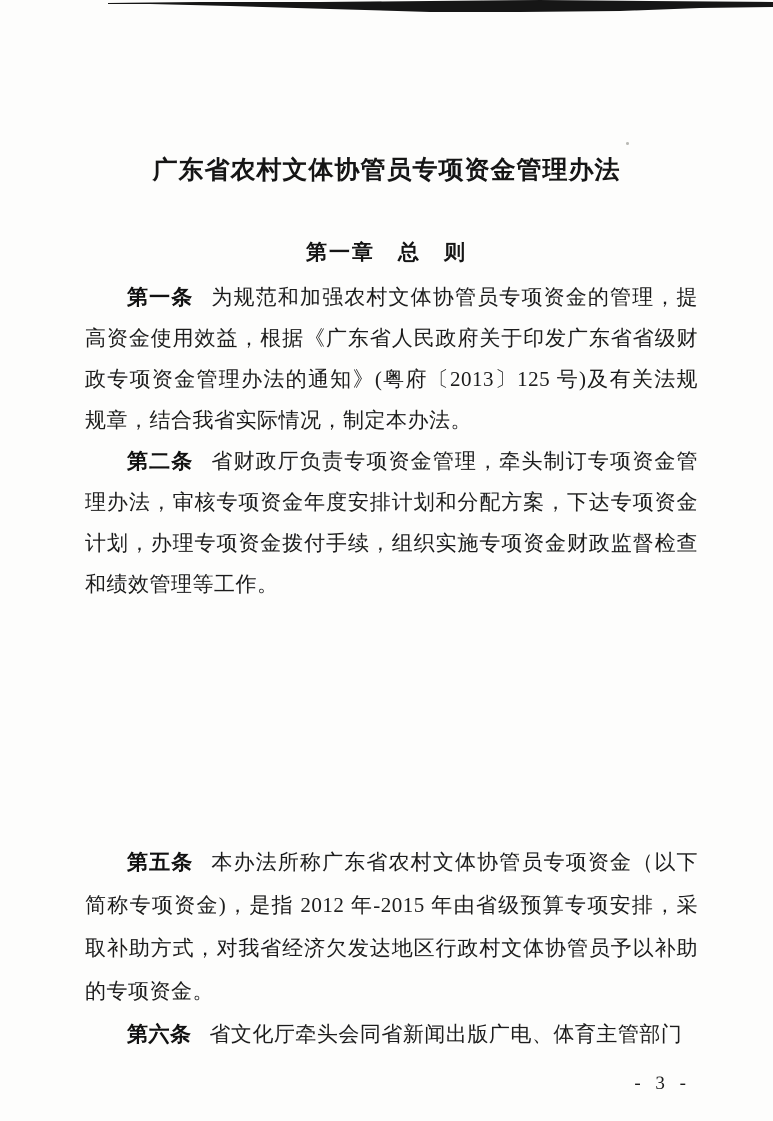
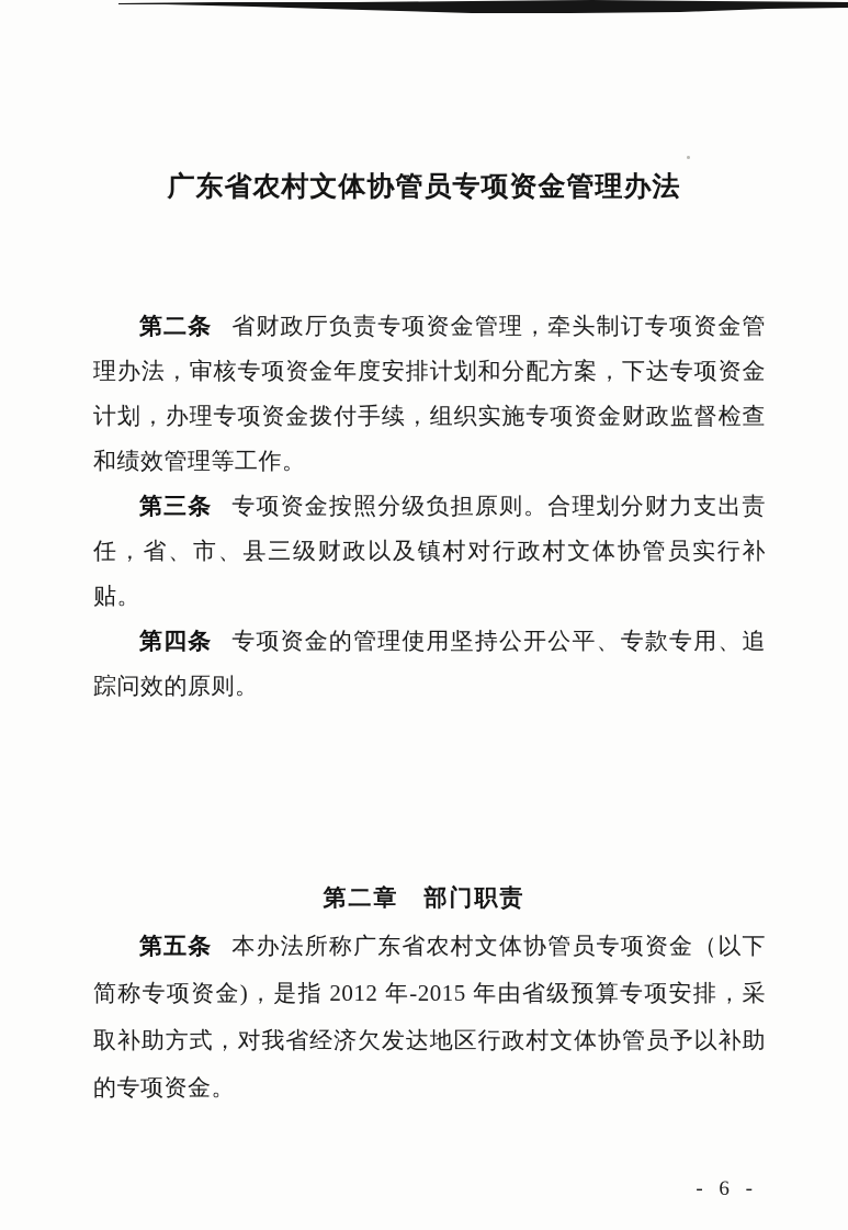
  广东省农村文体协管员专项资金管理办法
- 第一章 总 则
- 第一条 为规范和加强农村文体协管员专项资金的管理，提高资金使用效益，根据《广东省人民政府关于印发广东省省级财政专项资金管理办法的通知》(粤府〔2013〕125 号)及有关法规规章，结合我省实际情况，制定本办法。
  第二条 省财政厅负责专项资金管理，牵头制订专项资金管理办法，审核专项资金年度安排计划和分配方案，下达专项资金计划，办理专项资金拨付手续，组织实施专项资金财政监督检查和绩效管理等工作。
+ 第三条 专项资金按照分级负担原则。合理划分财力支出责任，省、市、县三级财政以及镇村对行政村文体协管员实行补贴。
+ 第四条 专项资金的管理使用坚持公开公平、专款专用、追踪问效的原则。
+ 第二章 部门职责
  第五条 本办法所称广东省农村文体协管员专项资金（以下简称专项资金)，是指 2012 年-2015 年由省级预算专项安排，采取补助方式，对我省经济欠发达地区行政村文体协管员予以补助的专项资金。
- 第六条 省文化厅牵头会同省新闻出版广电、体育主管部门
- - 3 -
+ - 6 -
